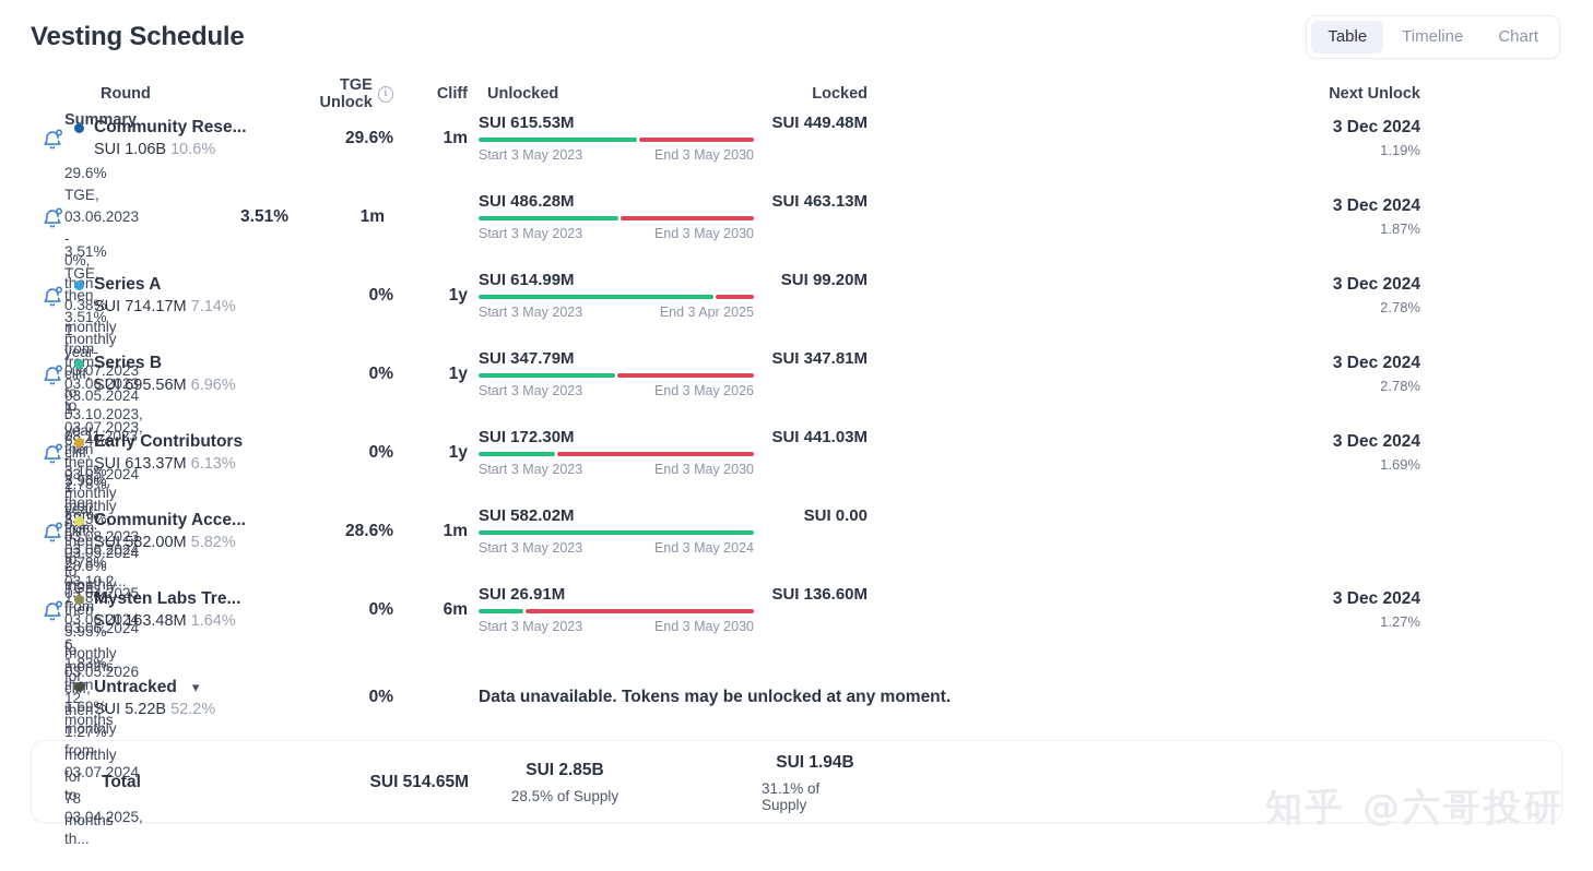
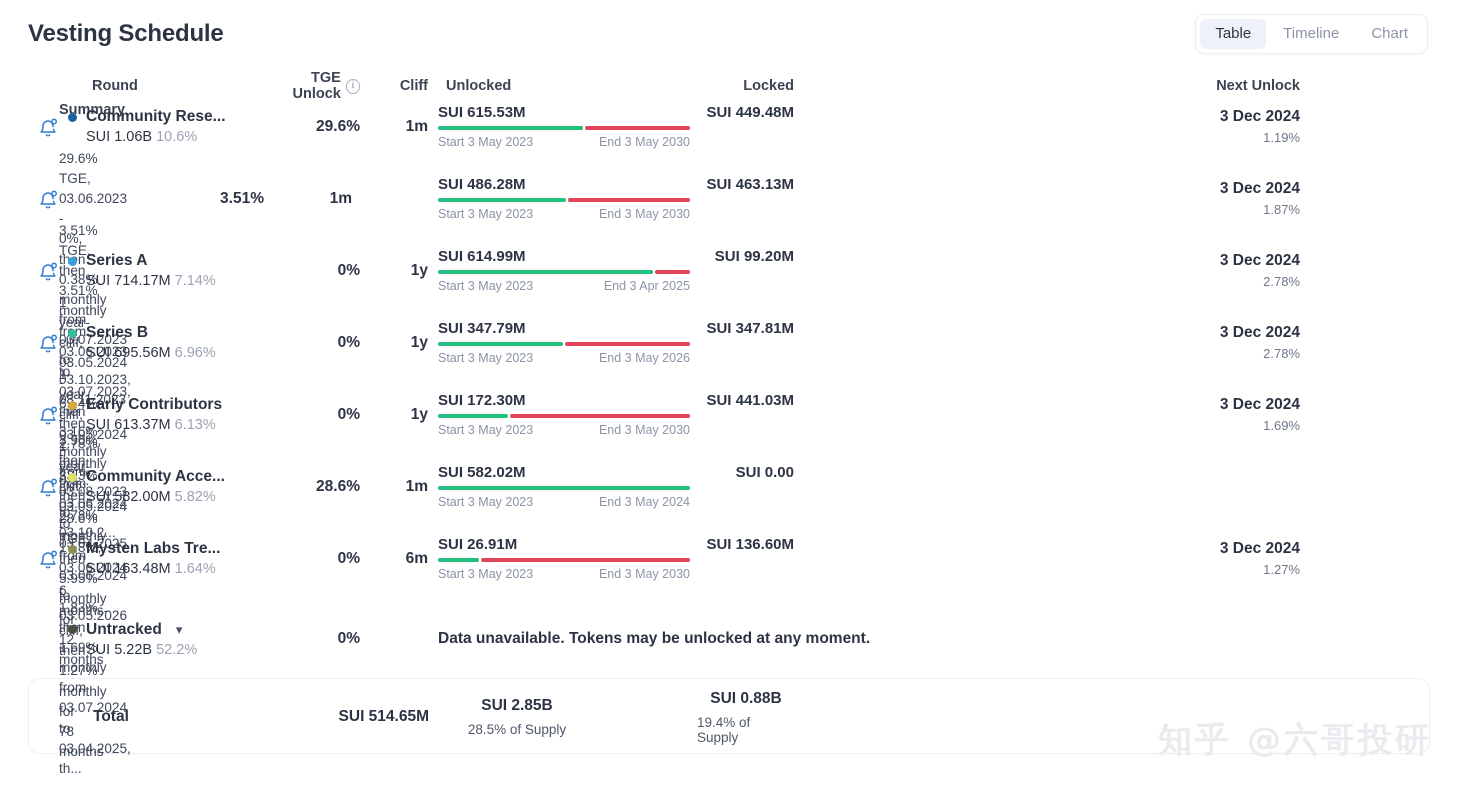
  Vesting Schedule
  Table
  Timeline
  Chart
  Round
  TGE Unlock
  i
  Cliff
  Unlocked
  Locked
  Next Unlock
  Community Rese...
  SUI 1.06B 10.6%
  29.6%
  1m
  SUI 615.53M
  SUI 449.48M
  Start 3 May 2023
  End 3 May 2030
  3 Dec 2024
  1.19%
  29.6% TGE, 03.06. - 0%, thn 0.38% monthly from 03.07. to 03.10.2023, 03.11. - 3.90% then 0...
  3.51%
  1m
  SUI 486.28M
  SUI 463.13M
  Start 3 May 2023
  End 3 May 2030
  3 Dec 2024
  1.87%
  3.51% TGE, then 3.51% monthly frm 03.06. to 03.07.2023, then 3.16% monthly from 03.08. to 03.10...
  Series A
  SUI 714.17M 7.14%
  0%
  1y
  SUI 614.99M
  SUI 99.20M
  Start 3 May 2023
  End 3 Apr 2025
  3 Dec 2024
  2.78%
  1 year-cliff, 03.05.2024 - 64% then 2.78% monthly from 03.06. to 03.04.
  Series B
  SUI 695.56M 6.96%
  0%
  1y
  SUI 347.79M
  SUI 347.81M
  Start 3 May 2023
  End 3 May 2026
  3 Dec 2024
  2.78%
  1 year-cliff, 03.05.2024 - 33% then 2.78% monthly from 03.06. to 03.05.026
  Early Contributors
  SUI 613.37M 6.13%
  0%
  1y
  SUI 172.30M
  SUI 441.03M
  Start 3 May 2023
  End 3 May 2030
  3 Dec 2024
  1.69%
  1 year-cliff, 03.05.2024 - 18% 03.06. - 1.83% thn 1.69% monthly from 03.07. to 03.04.025, th...
  Community Acce...
  SUI 582.00M 5.82%
  28.6%
  1m
  SUI 582.02M
  SUI 0.00
  Start 3 May 2023
  End 3 May 2024
  28.6% TGE, then 5.95% monthly for 12 months
  Mysten Labs Tre...
  SUI 163.48M 1.64%
  0%
  6m
  SUI 26.91M
  SUI 136.60M
  Start 3 May 2023
  End 3 May 2030
  3 Dec 2024
  1.27%
  6 months-cf, then 1.27% monthly for 78 months
  Untracked
  ▾
  SUI 5.22B 52.2%
  0%
  Data unavailable. Tokens may be unlocked at any moment.
  Total
  SUI 514.65M
  SUI 2.85B
  28.5% of Supply
- SUI 1.94B
+ SUI 0.88B
- 31.1% of Supply
+ 19.4% of Supply
